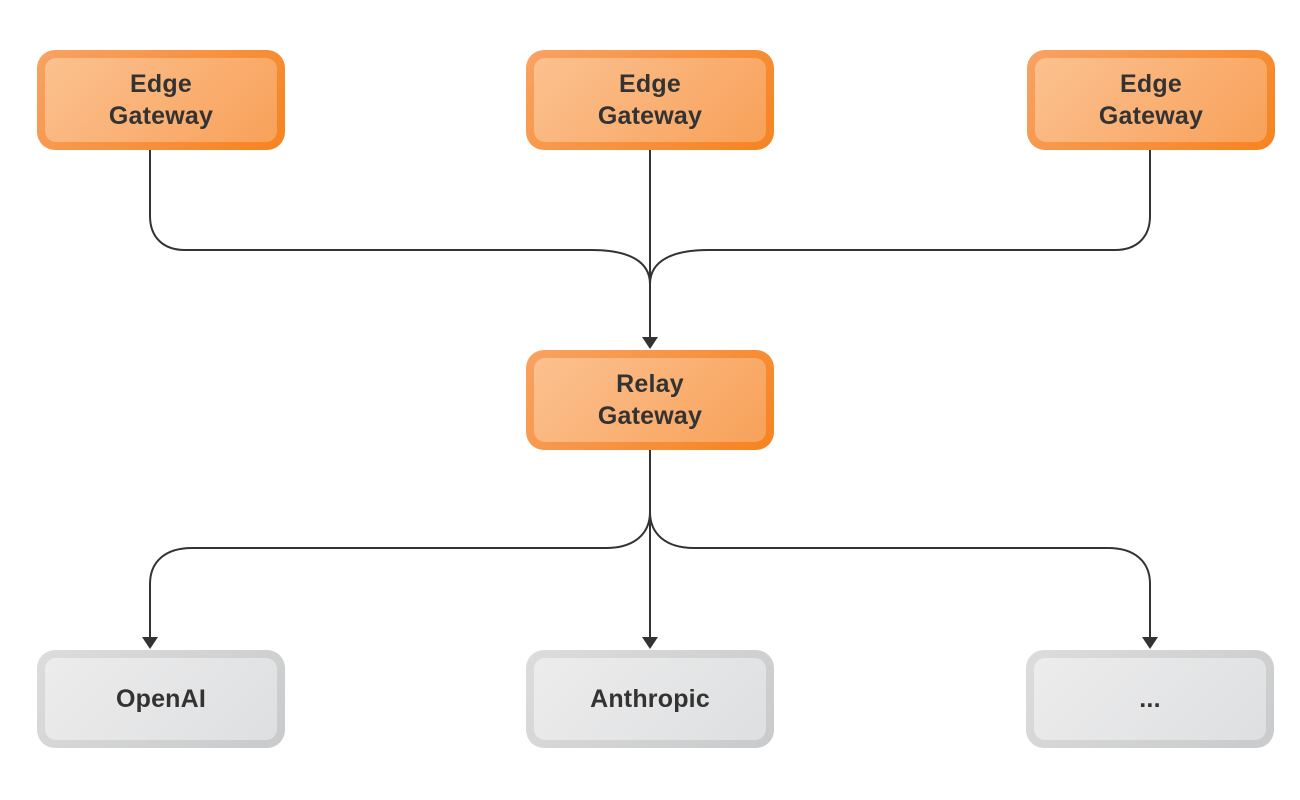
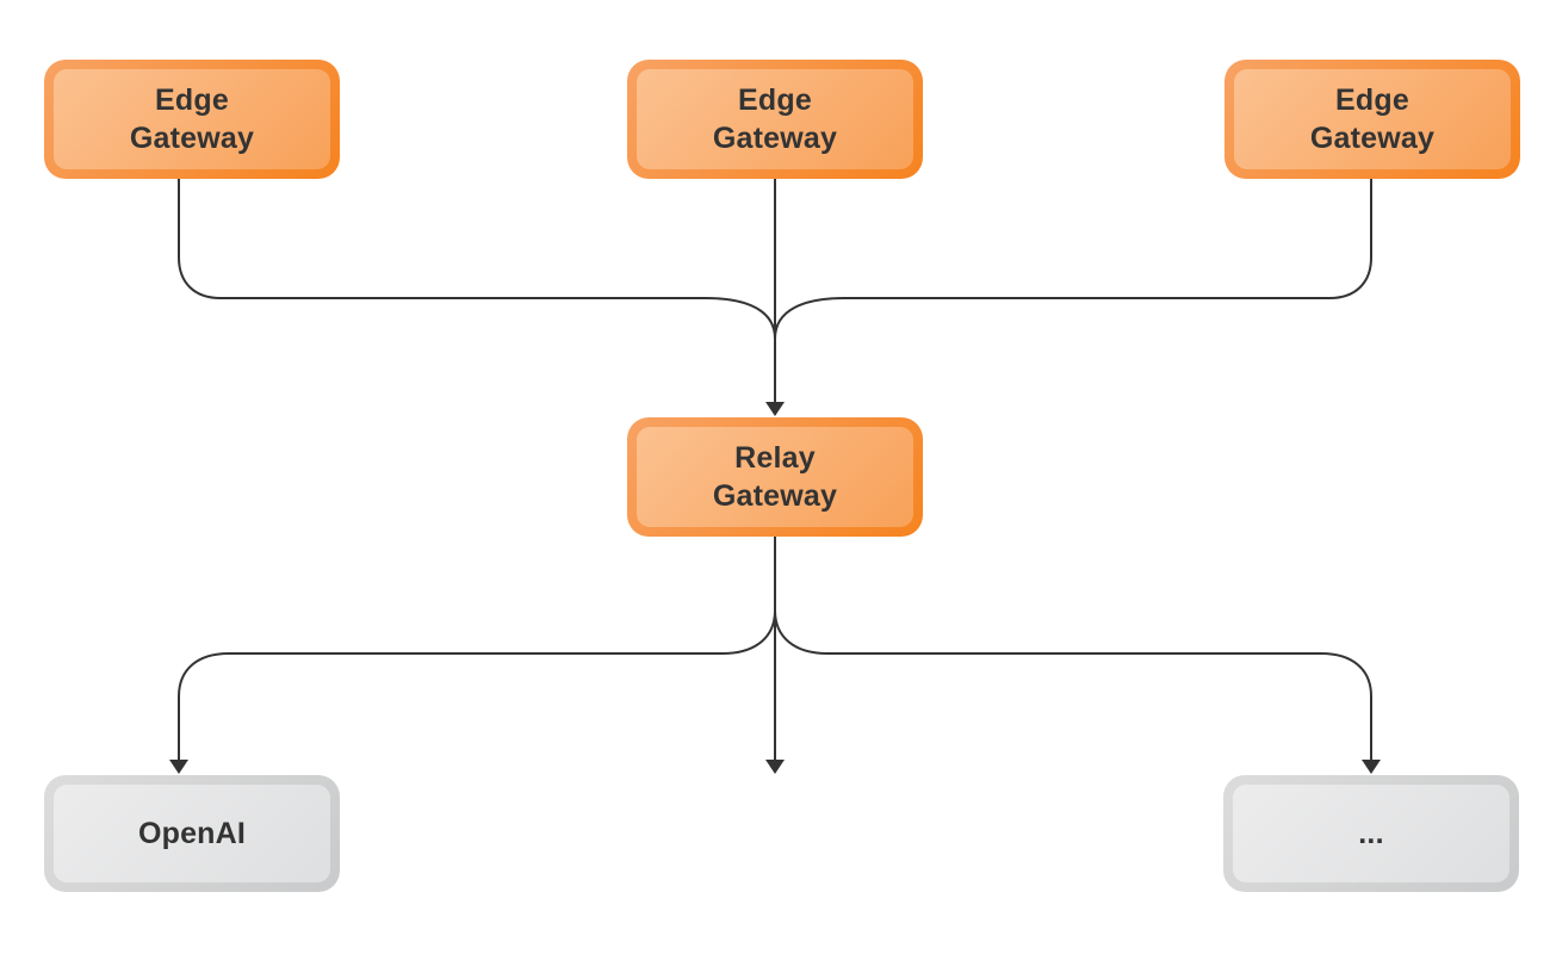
  Edge
  Gateway
  Edge
  Gateway
  Edge
  Gateway
  Relay
  Gateway
  OpenAI
- Anthropic
  ...
